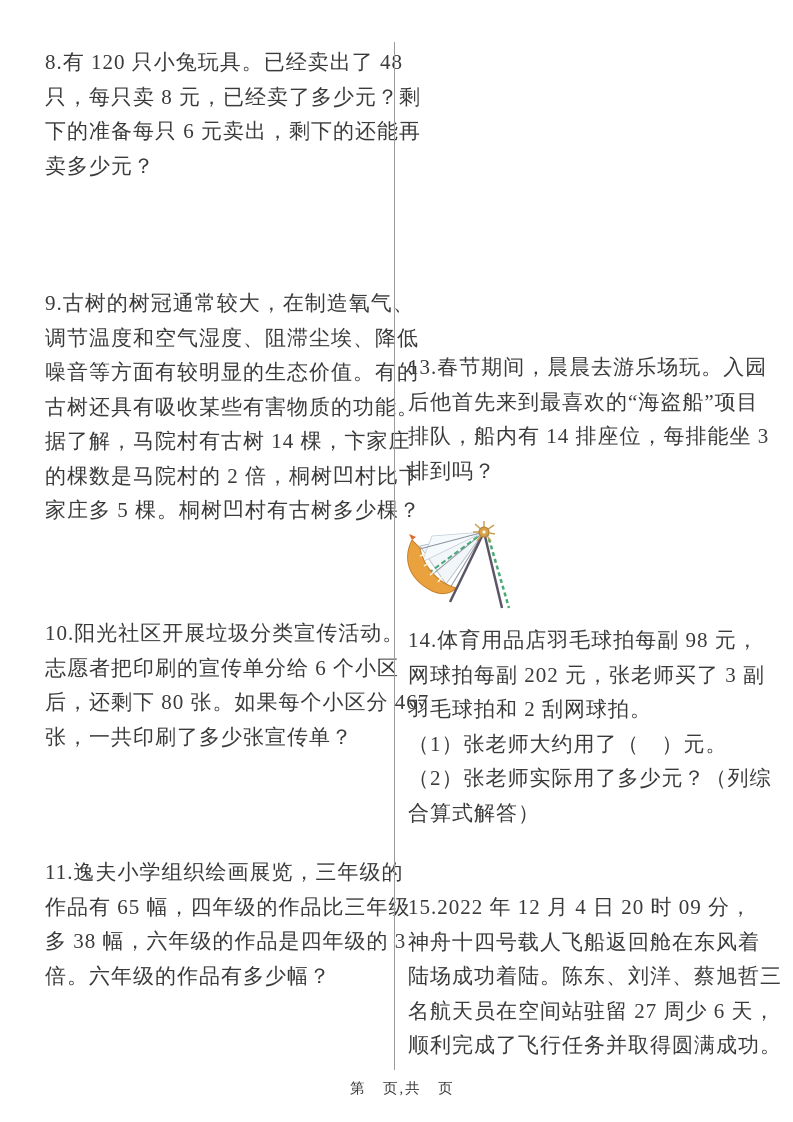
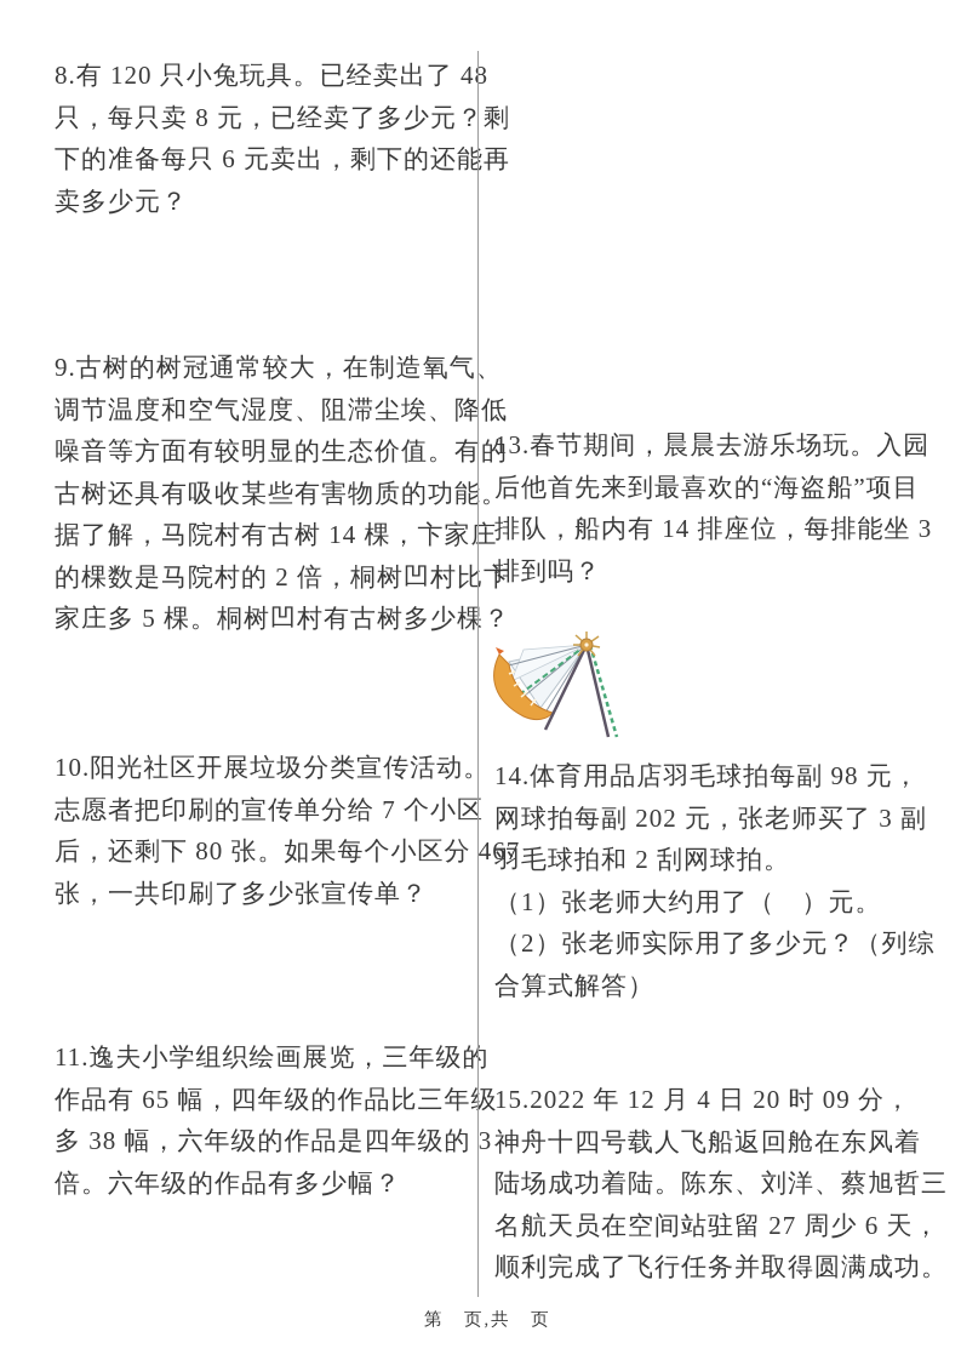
  8.有 120 只小兔玩具。已经卖出了 48
  只，每只卖 8 元，已经卖了多少元？剩
  下的准备每只 6 元卖出，剩下的还能再
  卖多少元？
  9.古树的树冠通常较大，在制造氧气、
  调节温度和空气湿度、阻滞尘埃、降低
  噪音等方面有较明显的生态价值。有的
  古树还具有吸收某些有害物质的功能。
  据了解，马院村有古树 14 棵，卞家庄
  的棵数是马院村的 2 倍，桐树凹村比卞
  家庄多 5 棵。桐树凹村有古树多少棵？
  10.阳光社区开展垃圾分类宣传活动
- 志愿者把印刷的宣传单分给 6 个小区
+ 志愿者把印刷的宣传单分给 7 个小区
  后，还剩下 80 张。如果每个小区分 467
  张，一共印刷了多少张宣传单？
  11.逸夫小学组织绘画展览，三年级的
  作品有 65 幅，四年级的作品比三年级
  多 38 幅，六年级的作品是四年级的 3
  倍。六年级的作品有多少幅？
  13.春节期间，晨晨去游乐场玩。入园
  后他首先来到最喜欢的“海盗船”项目
  排队，船内有 14 排座位，每排能坐 3
  排到吗？
  14.体育用品店羽毛球拍每副 98 元，
  网球拍每副 202 元，张老师买了 3 副
  羽毛球拍和 2 刮网球拍。
  （1）张老师大约用了（ ）元。
  （2）张老师实际用了多少元？（列综
  合算式解答）
  15.2022 年 12 月 4 日 20 时 09 分，
  神舟十四号载人飞船返回舱在东风着
  陆场成功着陆。陈东、刘洋、蔡旭哲三
  名航天员在空间站驻留 27 周少 6 天，
  顺利完成了飞行任务并取得圆满成功。
  第 页,共 页
